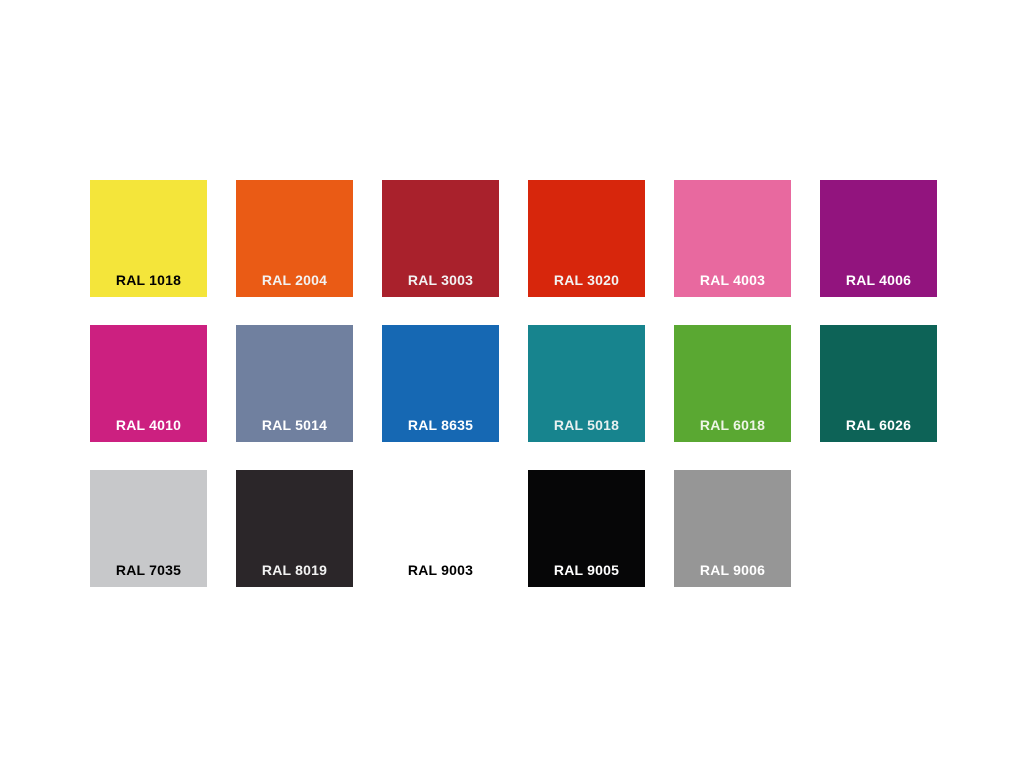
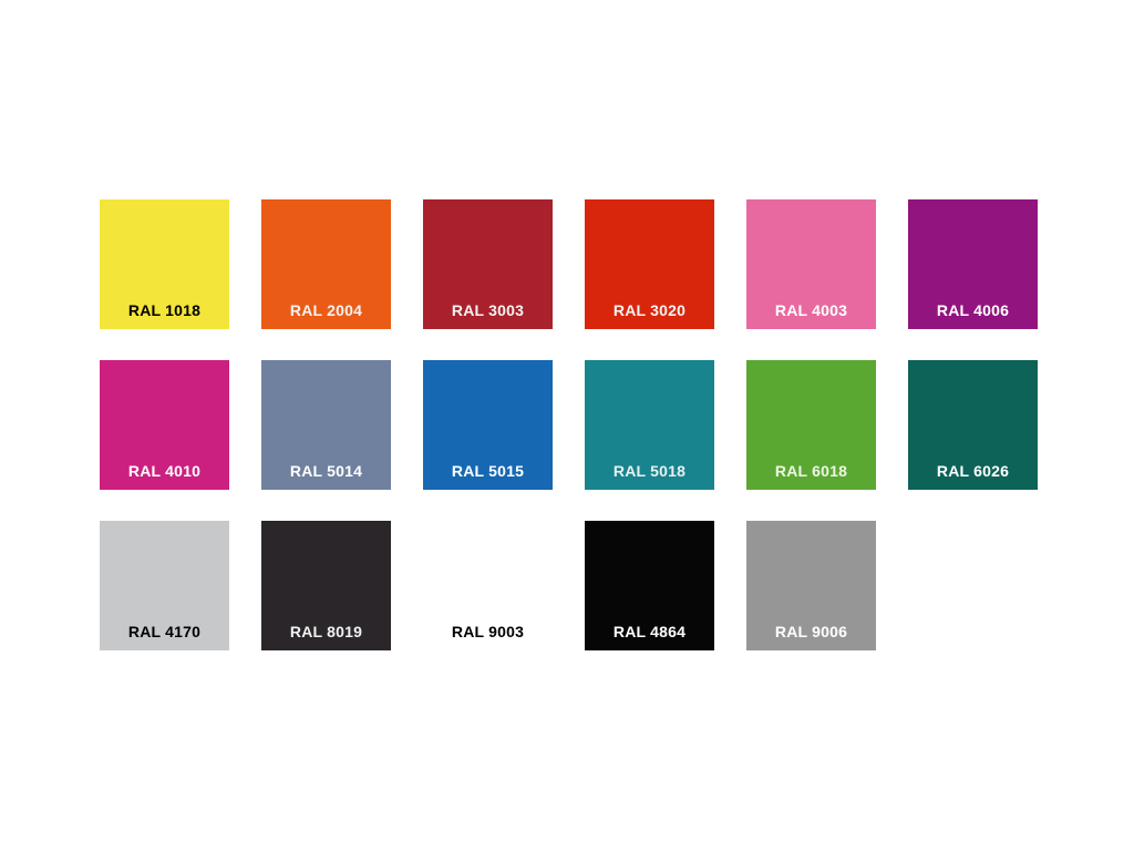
  RAL 1018
  RAL 2004
  RAL 3003
  RAL 3020
  RAL 4003
  RAL 4006
  RAL 4010
  RAL 5014
- RAL 8635
+ RAL 5015
  RAL 5018
  RAL 6018
  RAL 6026
- RAL 7035
+ RAL 4170
  RAL 8019
  RAL 9003
- RAL 9005
+ RAL 4864
  RAL 9006
